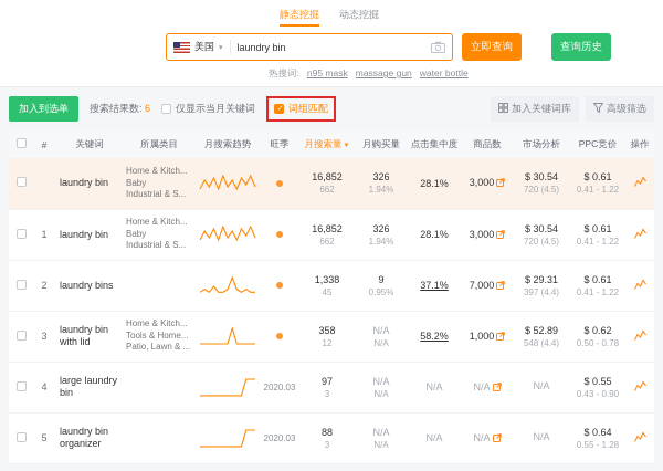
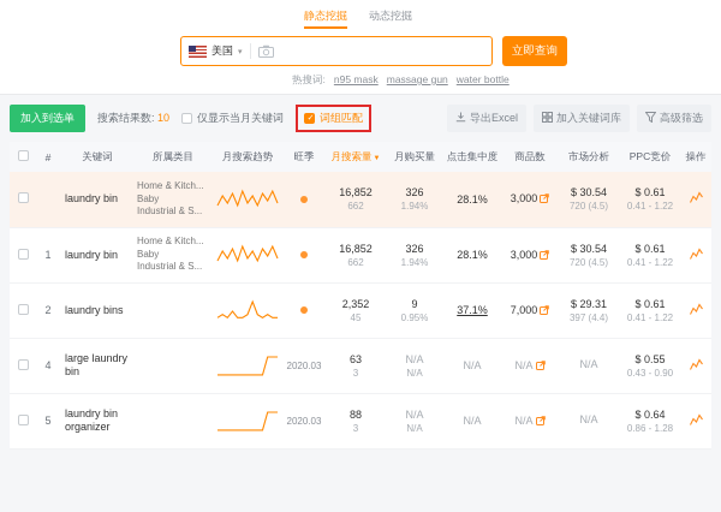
  静态挖掘
  动态挖掘
  美国
- laundry bin
  立即查询
- 查询历史
  热搜词: n95 mask massage gun water bottle
  加入到选单
- 搜索结果数: 6
+ 搜索结果数: 10
  仅显示当月关键词
  词组匹配
+ 导出Excel
  加入关键词库
  高级筛选
  	#	关键词	所属类目	月搜索趋势	旺季	月搜索量	月购买量	点击集中度	商品数	市场分析	PPC竞价	操作
  		laundry bin	Home & Kitch...BabyIndustrial & S...			16,852 662	326 1.94%	28.1%	3,000	$ 30.54 720 (4.5)	$ 0.61 0.41 - 1.22
  	1	laundry bin	Home & Kitch...BabyIndustrial & S...			16,852 662	326 1.94%	28.1%	3,000	$ 30.54 720 (4.5)	$ 0.61 0.41 - 1.22
- 	2	laundry bins				1,338 45	9 0.95%	37.1%	7,000	$ 29.31 397 (4.4)	$ 0.61 0.41 - 1.22
+ 	2	laundry bins				2,352 45	9 0.95%	37.1%	7,000	$ 29.31 397 (4.4)	$ 0.61 0.41 - 1.22
- 	3	laundry bin with lid	Home & Kitch...Tools & Home...Patio, Lawn & ...			358 12	N/A N/A	58.2%	1,000	$ 52.89 548 (4.4)	$ 0.62 0.50 - 0.78
- 	4	large laundry bin			2020.03	97 3	N/A N/A	N/A	N/A	N/A	$ 0.55 0.43 - 0.90
+ 	4	large laundry bin			2020.03	63 3	N/A N/A	N/A	N/A	N/A	$ 0.55 0.43 - 0.90
- 	5	laundry bin organizer			2020.03	88 3	N/A N/A	N/A	N/A	N/A	$ 0.64 0.55 - 1.28
+ 	5	laundry bin organizer			2020.03	88 3	N/A N/A	N/A	N/A	N/A	$ 0.64 0.86 - 1.28
